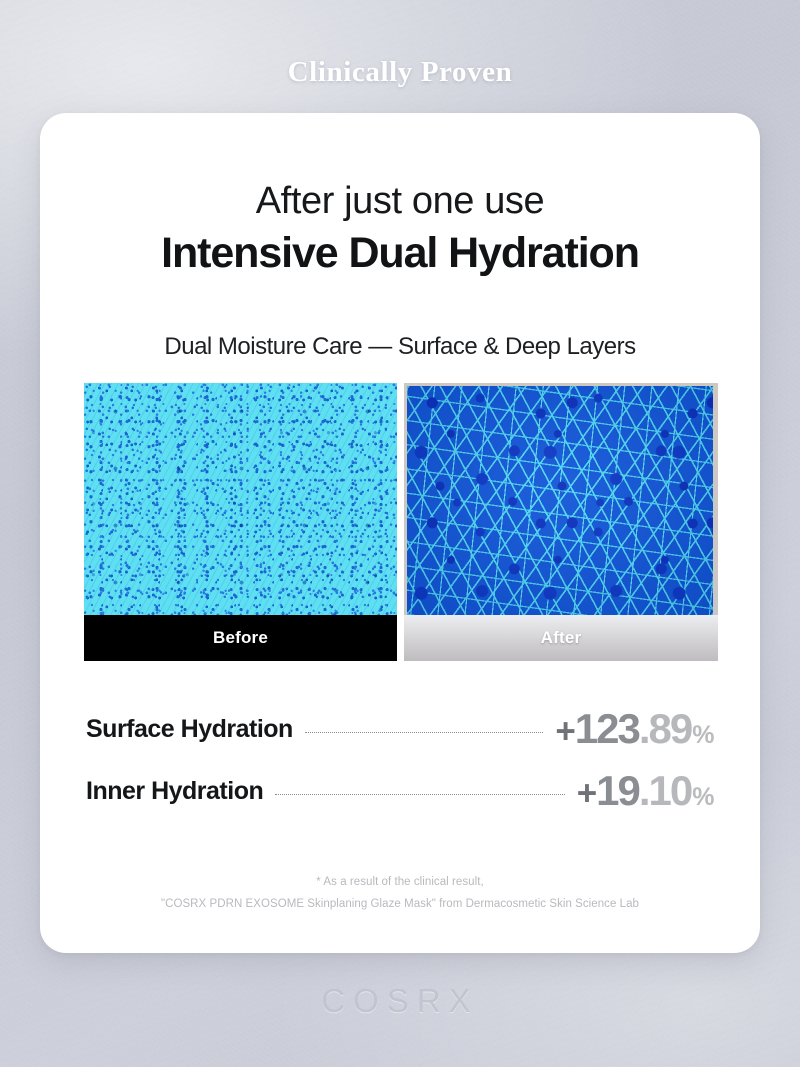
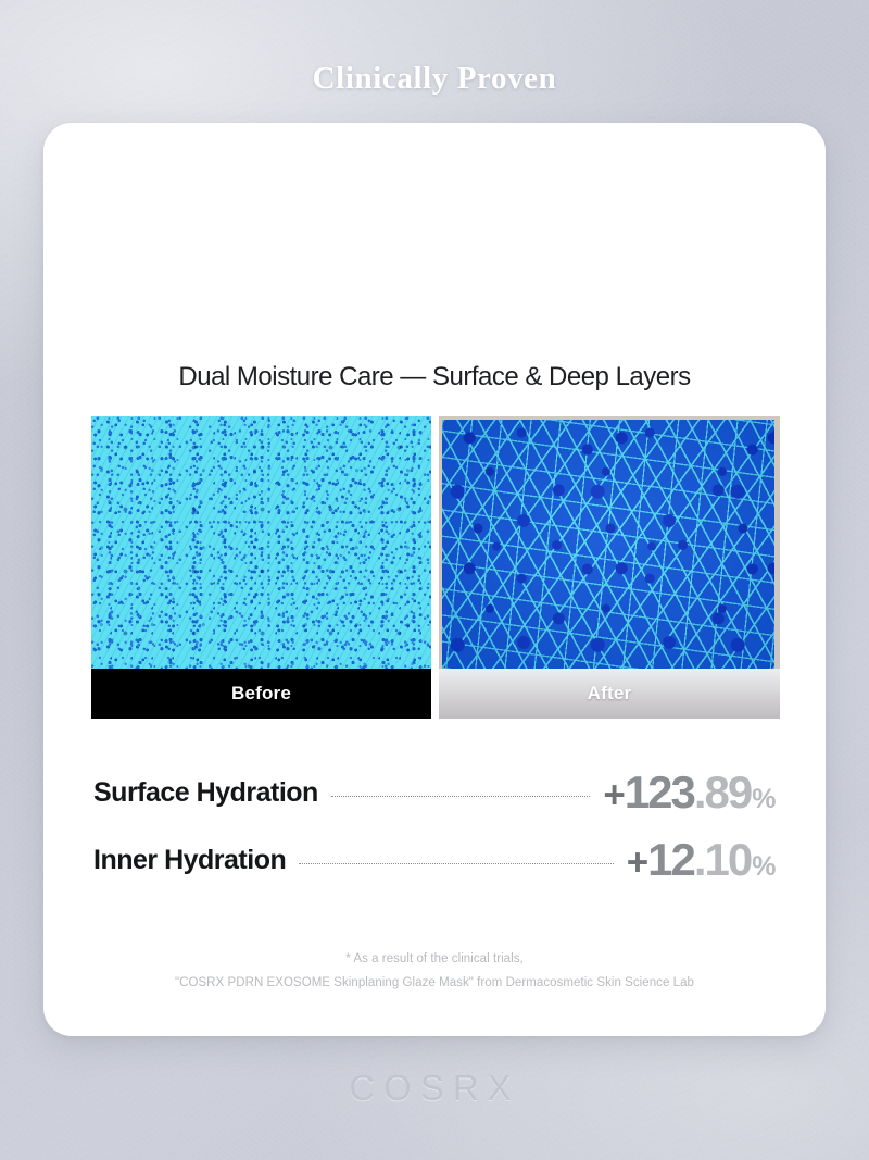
  Clinically Proven
- After just one use
- Intensive Dual Hydration
  Dual Moisture Care — Surface & Deep Layers
  Before
  After
  Surface Hydration
  +
  123
  .89
  %
  Inner Hydration
  +
- 19
+ 12
  .10
  %
- * As a result of the clinical result,
+ * As a result of the clinical trials,
  "COSRX PDRN EXOSOME Skinplaning Glaze Mask" from Dermacosmetic Skin Science Lab
  COSRX
